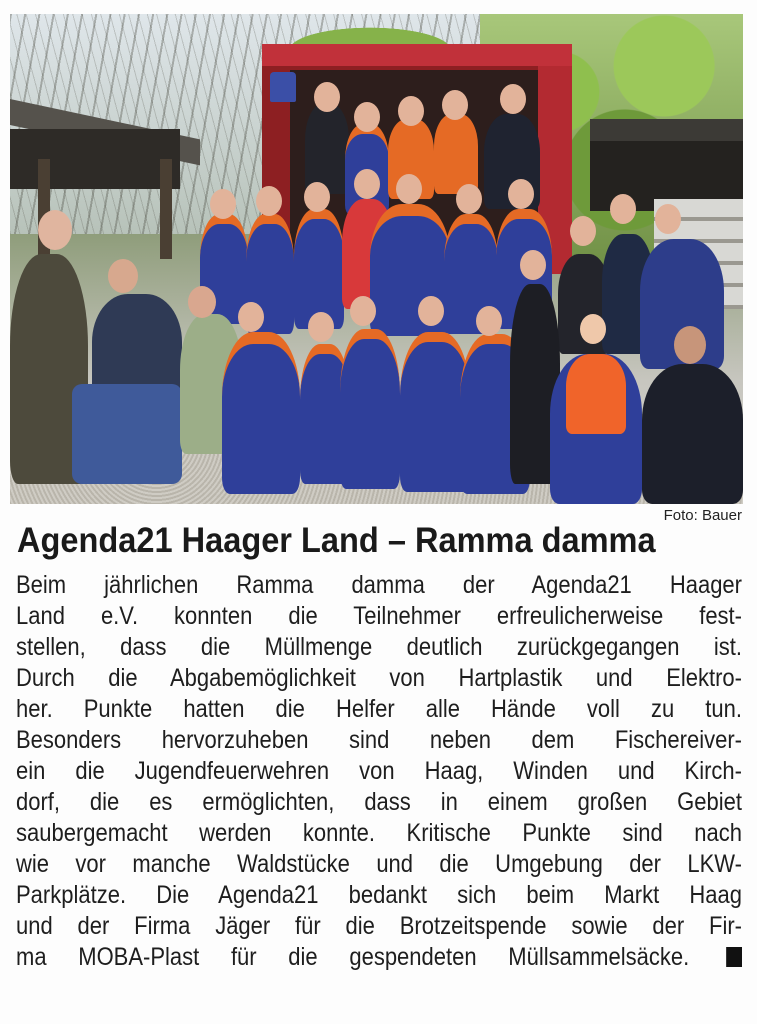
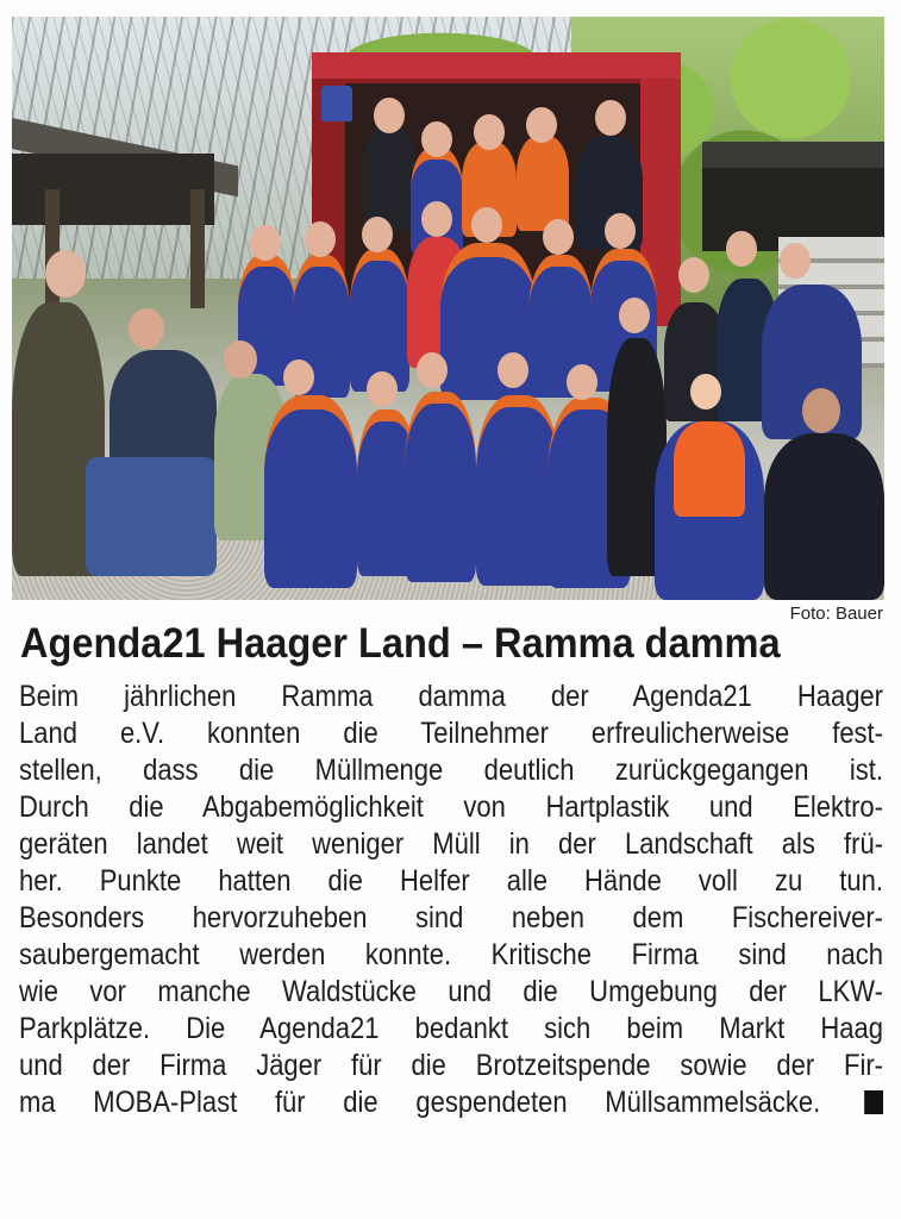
  Foto: Bauer
  Agenda21 Haager Land – Ramma damma
  Beim jährlichen Ramma damma der Agenda21 Haager
  Land e.V. konnten die Teilnehmer erfreulicherweise fest-
  stellen, dass die Müllmenge deutlich zurückgegangen ist.
  Durch die Abgabemöglichkeit von Hartplastik und Elektro-
+ geräten landet weit weniger Müll in der Landschaft als frü-
  her. Punkte hatten die Helfer alle Hände voll zu tun.
  Besonders hervorzuheben sind neben dem Fischereiver-
- ein die Jugendfeuerwehren von Haag, Winden und Kirch-
- dorf, die es ermöglichten, dass in einem großen Gebiet
- saubergemacht werden konnte. Kritische Punkte sind nach
+ saubergemacht werden konnte. Kritische Firma sind nach
  wie vor manche Waldstücke und die Umgebung der LKW-
  Parkplätze. Die Agenda21 bedankt sich beim Markt Haag
  und der Firma Jäger für die Brotzeitspende sowie der Fir-
  ma MOBA-Plast für die gespendeten Müllsammelsäcke.
